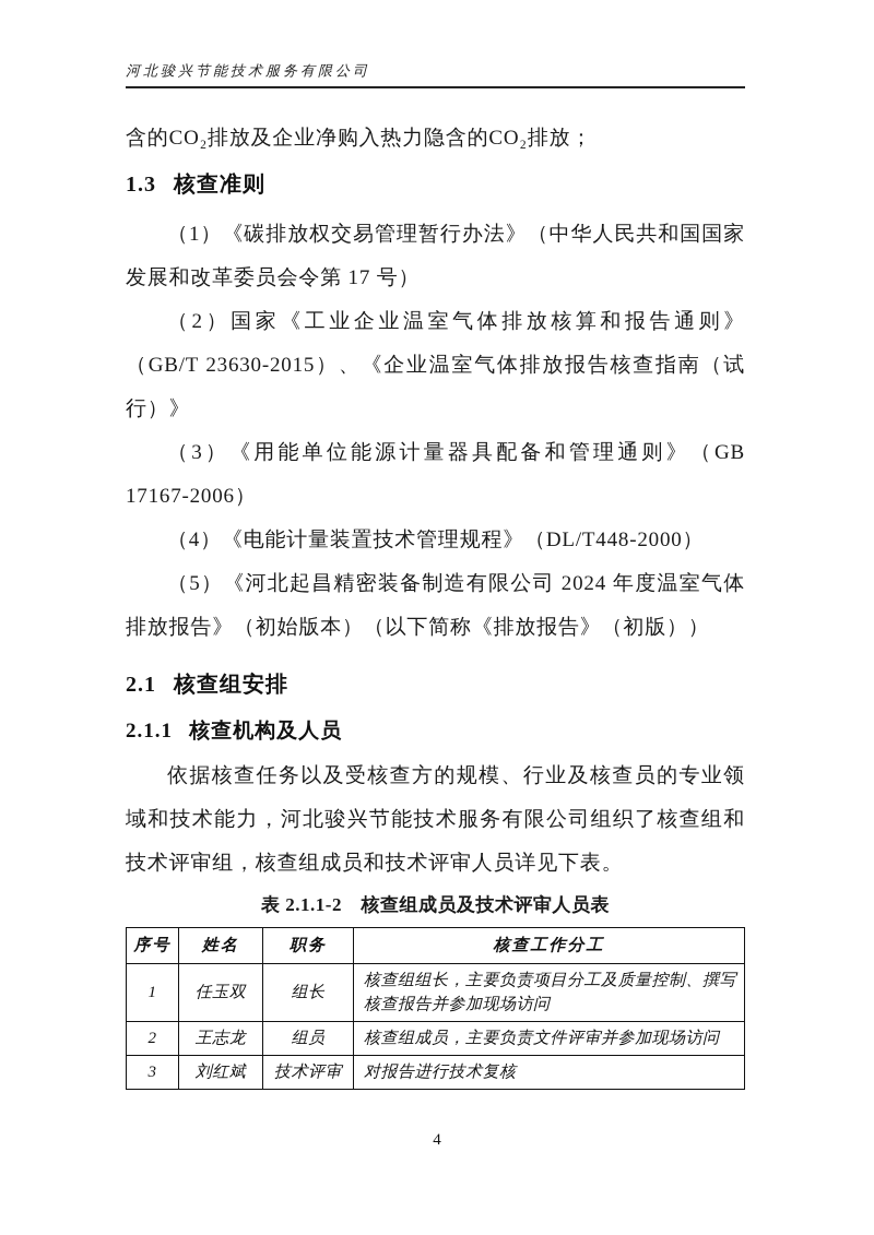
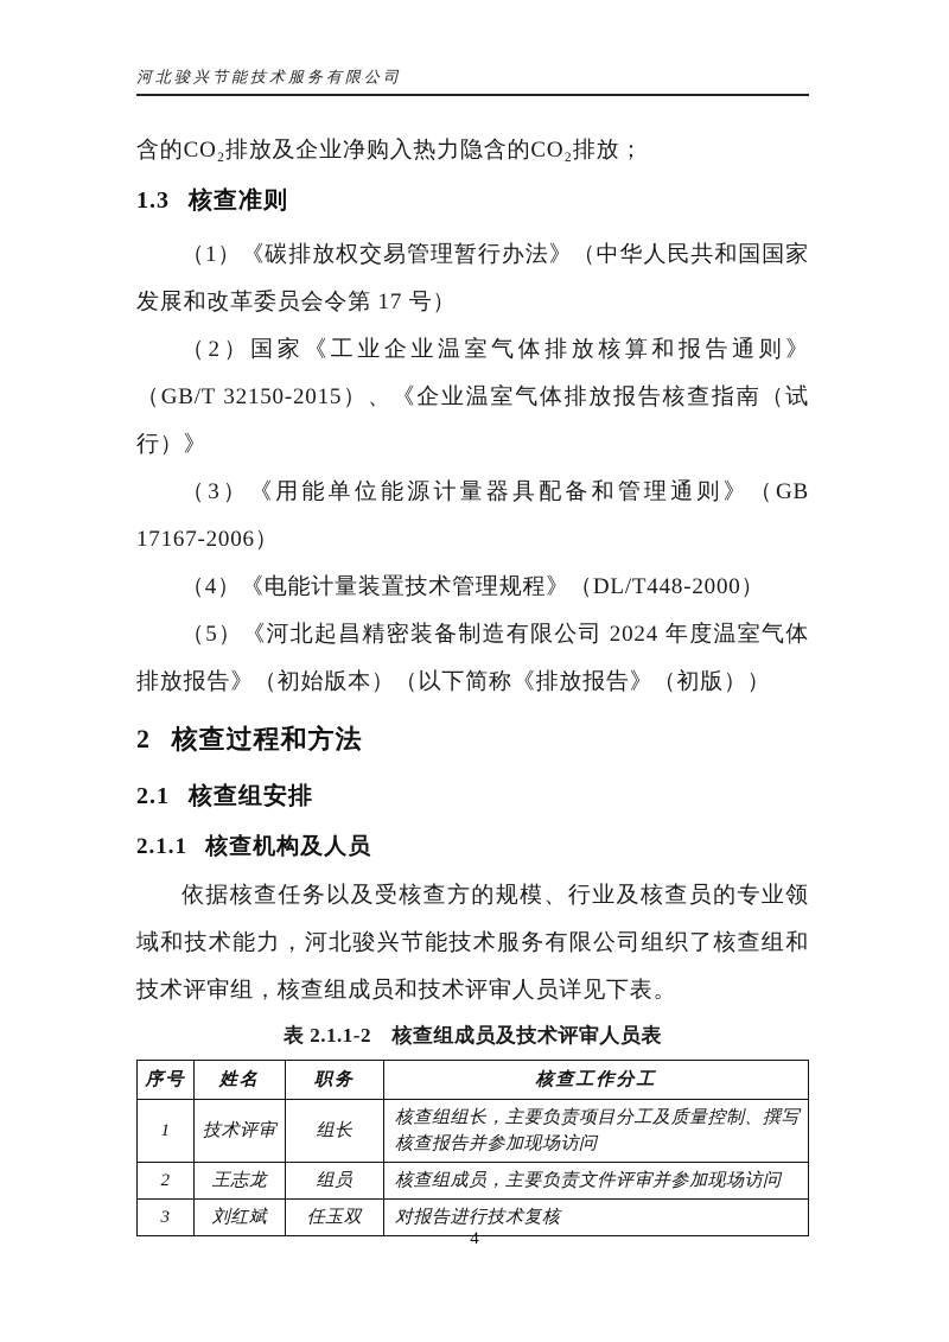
  河北骏兴节能技术服务有限公司
  含的CO₂排放及企业净购入热力隐含的CO₂排放；
  1.3 核查准则
  （1）《碳排放权交易管理暂行办法》（中华人民共和国国家发展和改革委员会令第 17 号）
- （2）国家《工业企业温室气体排放核算和报告通则》（GB/T 23630-2015）、《企业温室气体排放报告核查指南（试行）》
+ （2）国家《工业企业温室气体排放核算和报告通则》（GB/T 32150-2015）、《企业温室气体排放报告核查指南（试行）》
  （3）《用能单位能源计量器具配备和管理通则》（GB 17167-2006）
  （4）《电能计量装置技术管理规程》（DL/T448-2000）
  （5）《河北起昌精密装备制造有限公司 2024 年度温室气体排放报告》（初始版本）（以下简称《排放报告》（初版））
+ 2 核查过程和方法
  2.1 核查组安排
  2.1.1 核查机构及人员
  依据核查任务以及受核查方的规模、行业及核查员的专业领域和技术能力，河北骏兴节能技术服务有限公司组织了核查组和技术评审组，核查组成员和技术评审人员详见下表。
  表 2.1.1-2 核查组成员及技术评审人员表
  序号	姓名	职务	核查工作分工
- 1	任玉双	组长	核查组组长，主要负责项目分工及质量控制、撰写核查报告并参加现场访问
+ 1	技术评审	组长	核查组组长，主要负责项目分工及质量控制、撰写核查报告并参加现场访问
  2	王志龙	组员	核查组成员，主要负责文件评审并参加现场访问
- 3	刘红斌	技术评审	对报告进行技术复核
+ 3	刘红斌	任玉双	对报告进行技术复核
  4
